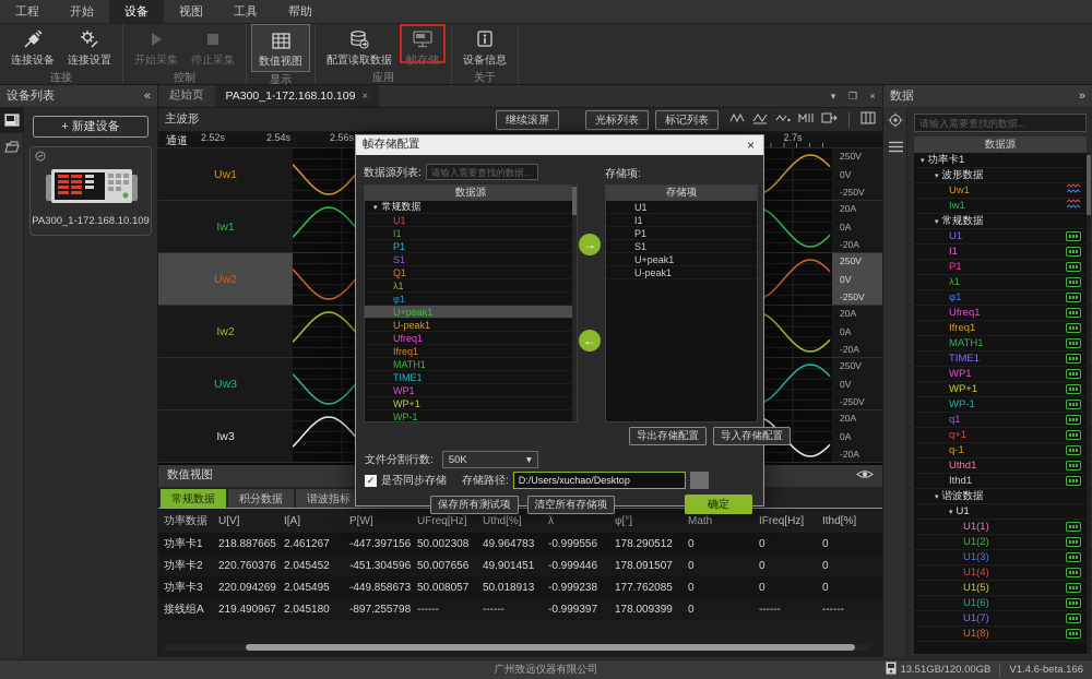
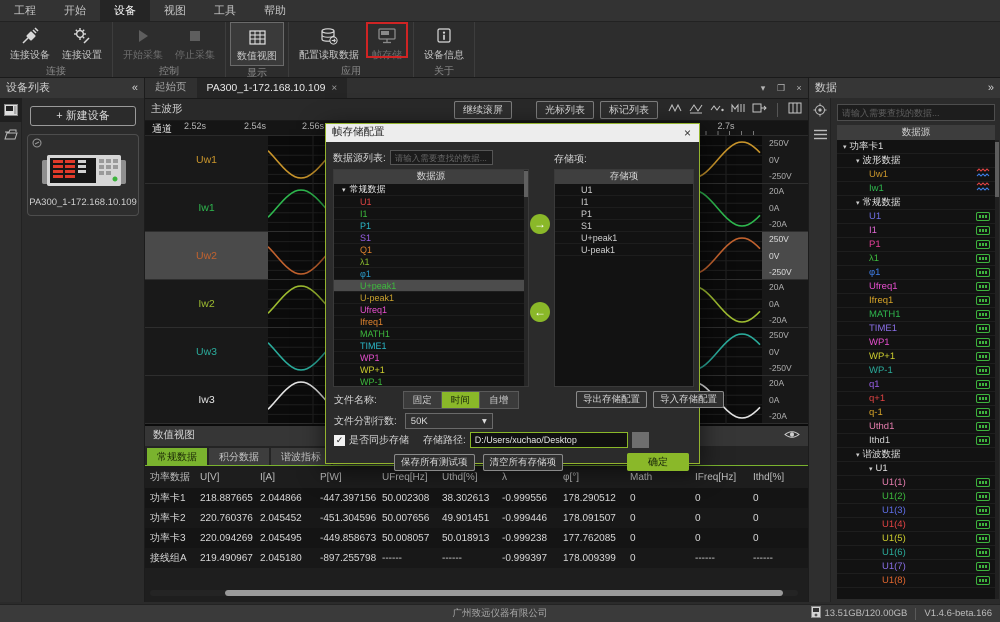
  工程
  开始
  设备
  视图
  工具
  帮助
  连接设备
  连接设置
  连接
  开始采集
  停止采集
  控制
  数值视图
  显示
  配置读取数据
  帧存储
  应用
  设备信息
  关于
  设备列表
  «
  + 新建设备
  PA300_1-172.168.10.109
  起始页
  PA300_1-172.168.10.109
  ×
  ▾
  ❐
  ×
  主波形
  继续滚屏
  光标列表
  标记列表
  通道
  2.52s
  2.54s
  2.56s
  2.7s
  Uw1
  250V
  0V
  -250V
  Iw1
  20A
  0A
  -20A
  Uw2
  250V
  0V
  -250V
  Iw2
  20A
  0A
  -20A
  Uw3
  250V
  0V
  -250V
  Iw3
  20A
  0A
  -20A
  数值视图
  常规数据
  积分数据
  谐波指标
  功率数据
  U[V]
  I[A]
  P[W]
  UFreq[Hz]
  Uthd[%]
  λ
  φ[°]
  Math
  IFreq[Hz]
  Ithd[%]
  功率卡1
  218.887665
- 2.461267
+ 2.044866
  -447.397156
  50.002308
- 49.964783
+ 38.302613
  -0.999556
  178.290512
  0
  0
  0
  功率卡2
  220.760376
  2.045452
  -451.304596
  50.007656
  49.901451
  -0.999446
  178.091507
  0
  0
  0
  功率卡3
  220.094269
  2.045495
  -449.858673
  50.008057
  50.018913
  -0.999238
  177.762085
  0
  0
  0
  接线组A
  219.490967
  2.045180
  -897.255798
  ------
  ------
  -0.999397
  178.009399
  0
  ------
  ------
  数据
  »
  请输入需要查找的数据...
  数据源
  功率卡1
  波形数据
  Uw1
  Iw1
  常规数据
  U1
  I1
  P1
  λ1
  φ1
  Ufreq1
  Ifreq1
  MATH1
  TIME1
  WP1
  WP+1
  WP-1
  q1
  q+1
  q-1
  Uthd1
  Ithd1
  谐波数据
  U1
  U1(1)
  U1(2)
  U1(3)
  U1(4)
  U1(5)
  U1(6)
  U1(7)
  U1(8)
  广州致远仪器有限公司
  13.51GB/120.00GB
  V1.4.6-beta.166
  帧存储配置
  ×
  数据源列表:
  请输入需要查找的数据...
  存储项:
  数据源
  常规数据
  U1
  I1
  P1
  S1
  Q1
  λ1
  φ1
  U+peak1
  U-peak1
  Ufreq1
  Ifreq1
  MATH1
  TIME1
  WP1
  WP+1
  WP-1
  存储项
  U1
  I1
  P1
  S1
  U+peak1
  U-peak1
  →
  ←
+ 文件名称:
+ 固定
+ 时间
+ 自增
  导出存储配置
  导入存储配置
  文件分割行数:
  50K
  ▾
  ✓
  是否同步存储
  存储路径:
  D:/Users/xuchao/Desktop
  保存所有测试项
  清空所有存储项
  确定
